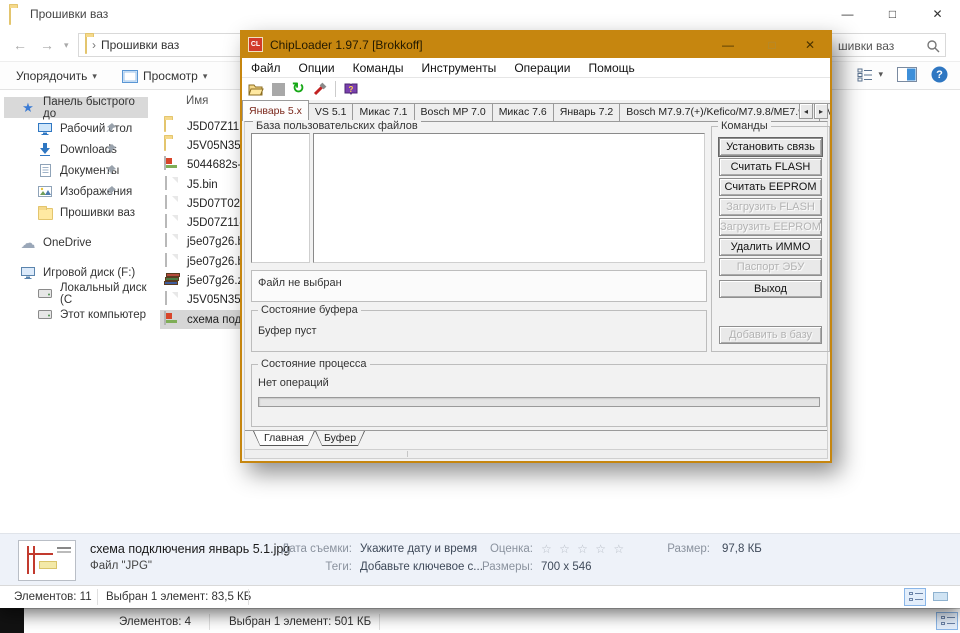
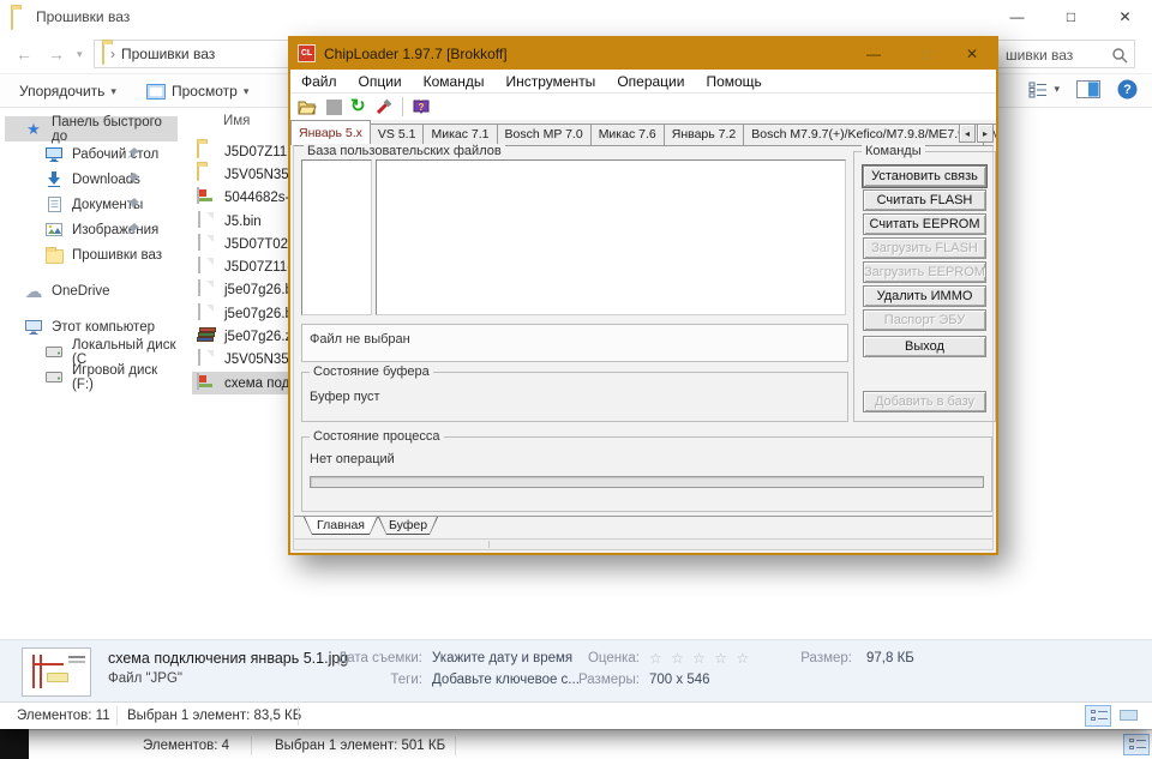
  Прошивки ваз
  —
  □
  ✕
  ←
  →
  ▾
  ›
  Прошивки ваз
  шивки ваз
  Упорядочить
  ▾
  Просмотр
  ▾
  ▾
  ?
  ★
  Панель быстрого до
  Рабочийтол
  Downloads
  Документы
  Изображния
  Прошивки ваз
  ☁
  OneDrive
- Игровой диск (F:)
+ Этот компьютер
  Локальный диск (C
- Этот компьютер
+ Игровой диск (F:)
  Имя
  J5D07Z11
  J5V05N35
  5044682s
  J5.bin
  J5D07T02
  J5D07Z11
  j5e07g26.
  j5e07g26.
  j5e07g26.
  J5V05N35
  схема под
  схема подключения январь 5.1.jpg
  Файл "JPG"
  Дата съемки:
  Укажите дату и время
  Теги:
  Добавьте ключевое с...
  Оценка:
  ☆ ☆ ☆ ☆ ☆
  Размеры:
  700 x 546
  Размер:
  97,8 КБ
  Элементов: 11
  Выбран 1 элемент: 83,5 К
  Элементов: 4
  Выбран 1 элемент: 501 КБ
  ChipLoader 1.97.7 [Brokkoff]
  —
  □
  ✕
  Файл
  Опции
  Команды
  Инструменты
  Операции
  Помощь
  ↻
  ?
  Январь 5.x
  VS 5.1
  Микас 7.1
  Bosch MP 7.0
  Микас 7.6
  Январь 7.2
  Bosch M7.9.7(+)/Kefico/M7.9.8/ME7.
  ◂
  ▸
  База пользовательских файлов
  Файл не выбран
  Состояние буфера
  Буфер пуст
  Состояние процесса
  Нет операций
  Команды
  Установить связь
  Считать FLASH
  Считать EEPROM
  Загрузить FLASH
  Загрузить EEPROM
  Удалить ИММО
  Паспорт ЭБУ
  Выход
  Добавить в базу
  Главная
  Буфер
